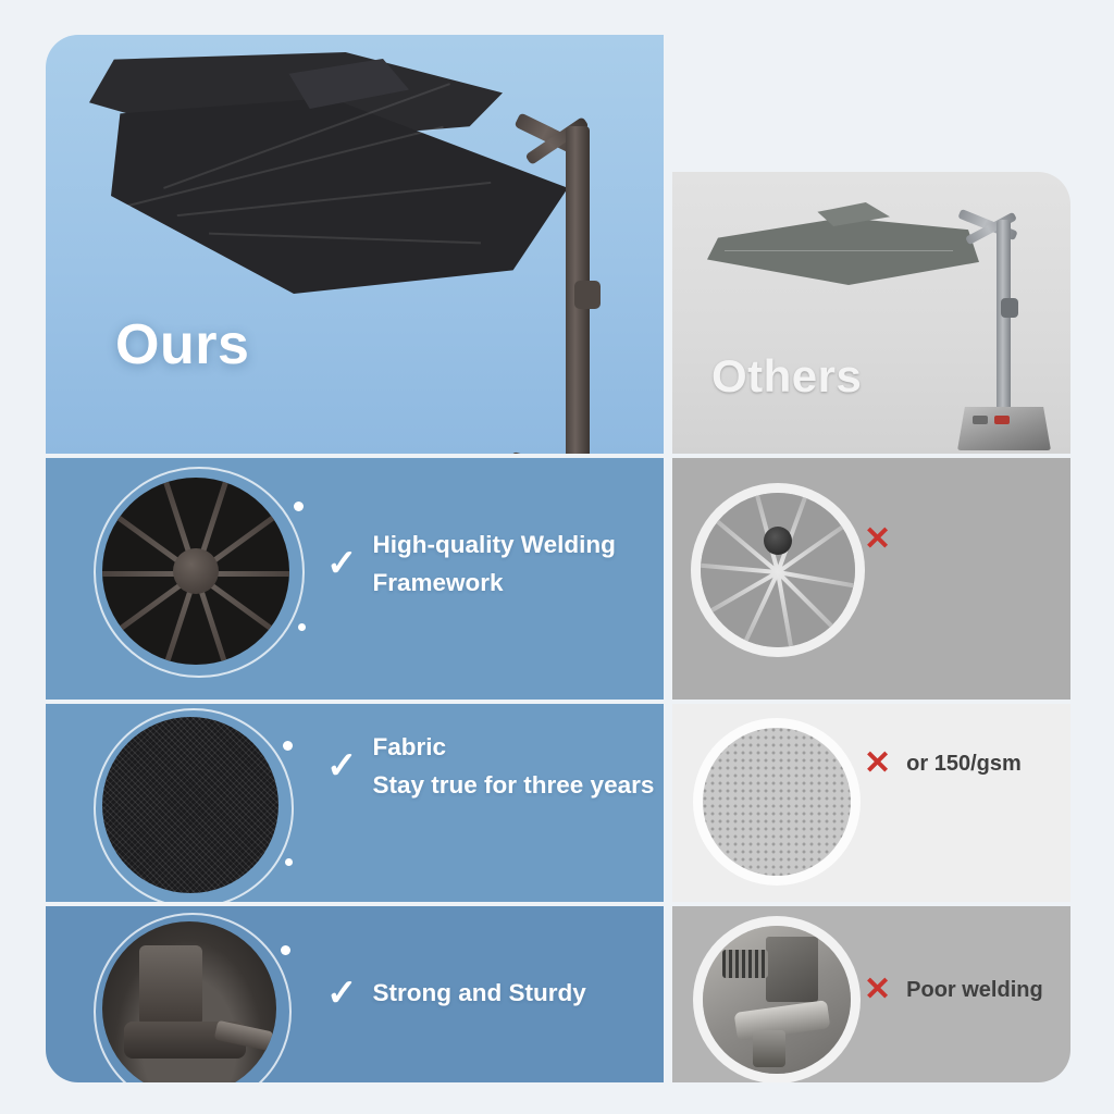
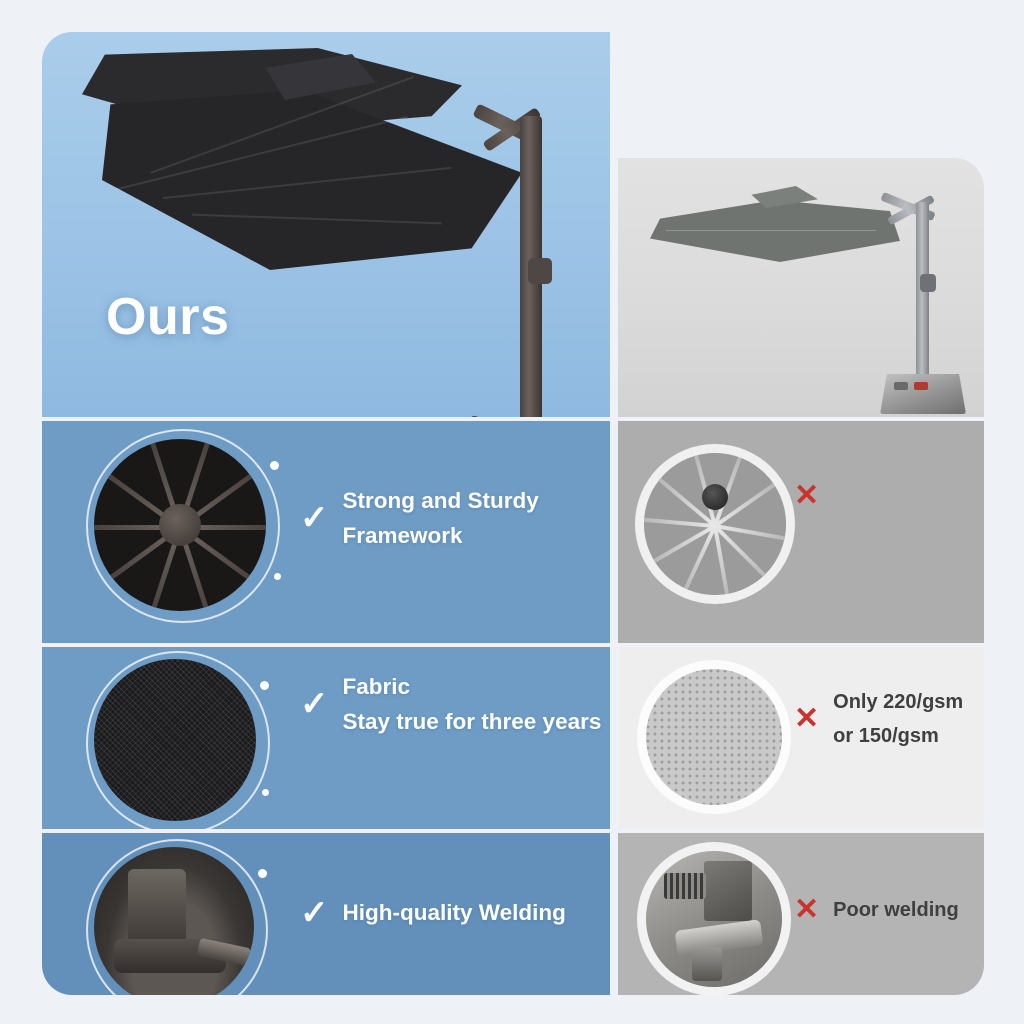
  Ours
  ✓
- High-quality Welding
+ Strong and Sturdy
  Framework
  ✓
  Fabric
  Stay true for three years
  ✓
- Strong and Sturdy
+ High-quality Welding
- Others
  ✕
  ✕
+ Only 220/gsm
  or 150/gsm
  ✕
  Poor welding
